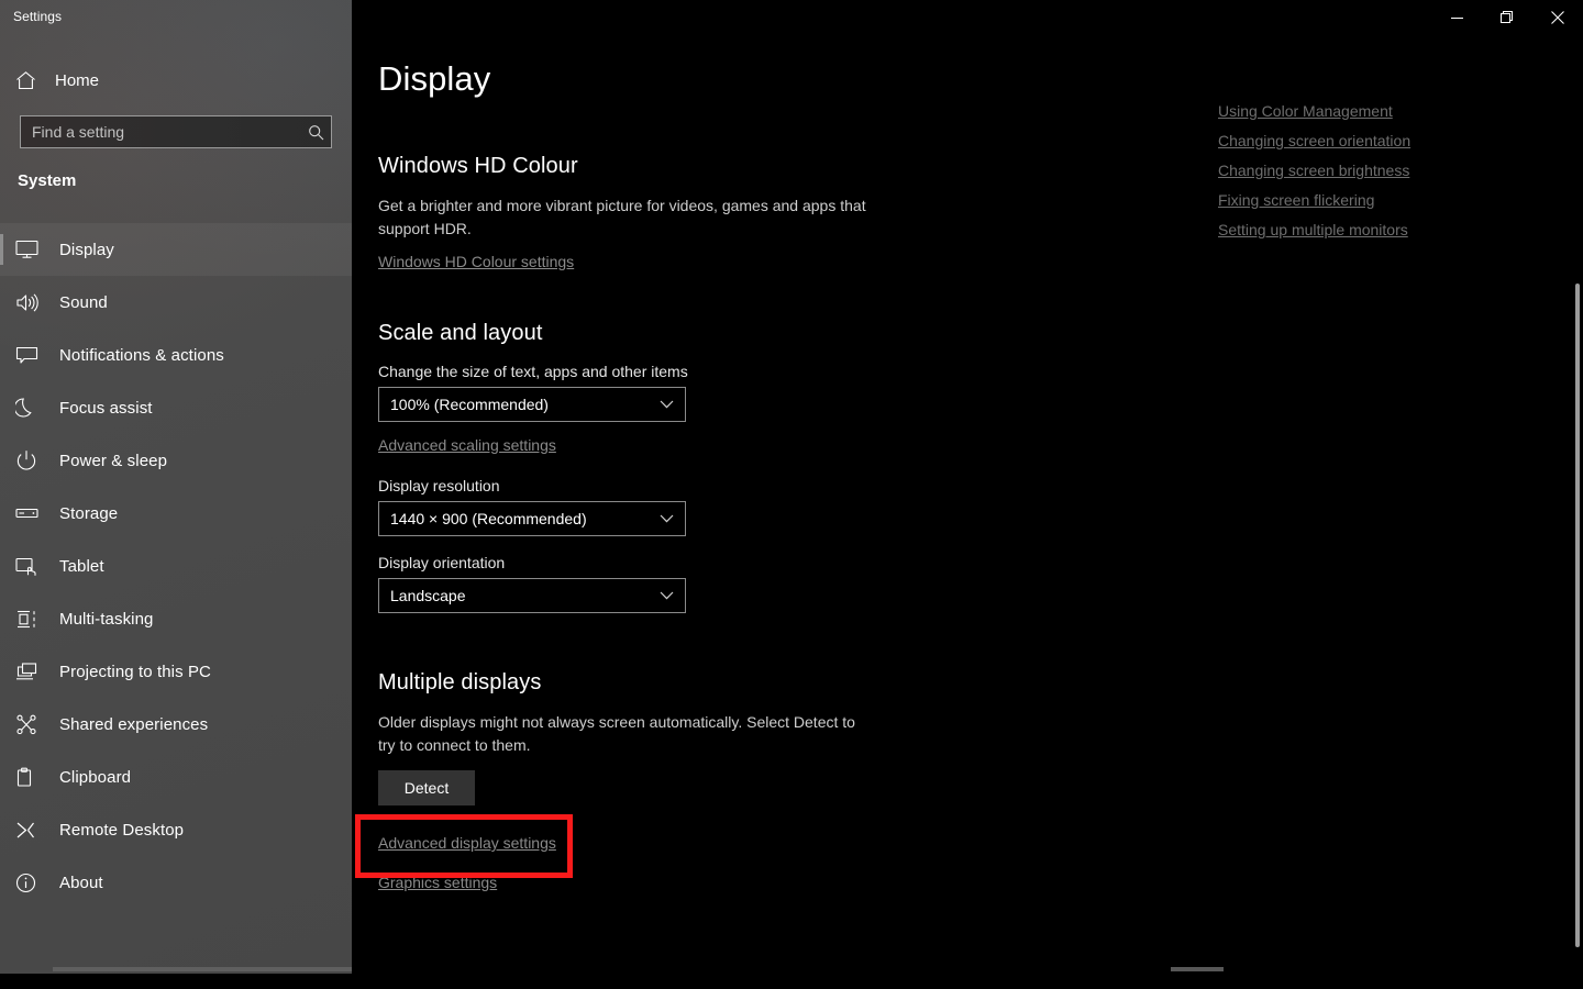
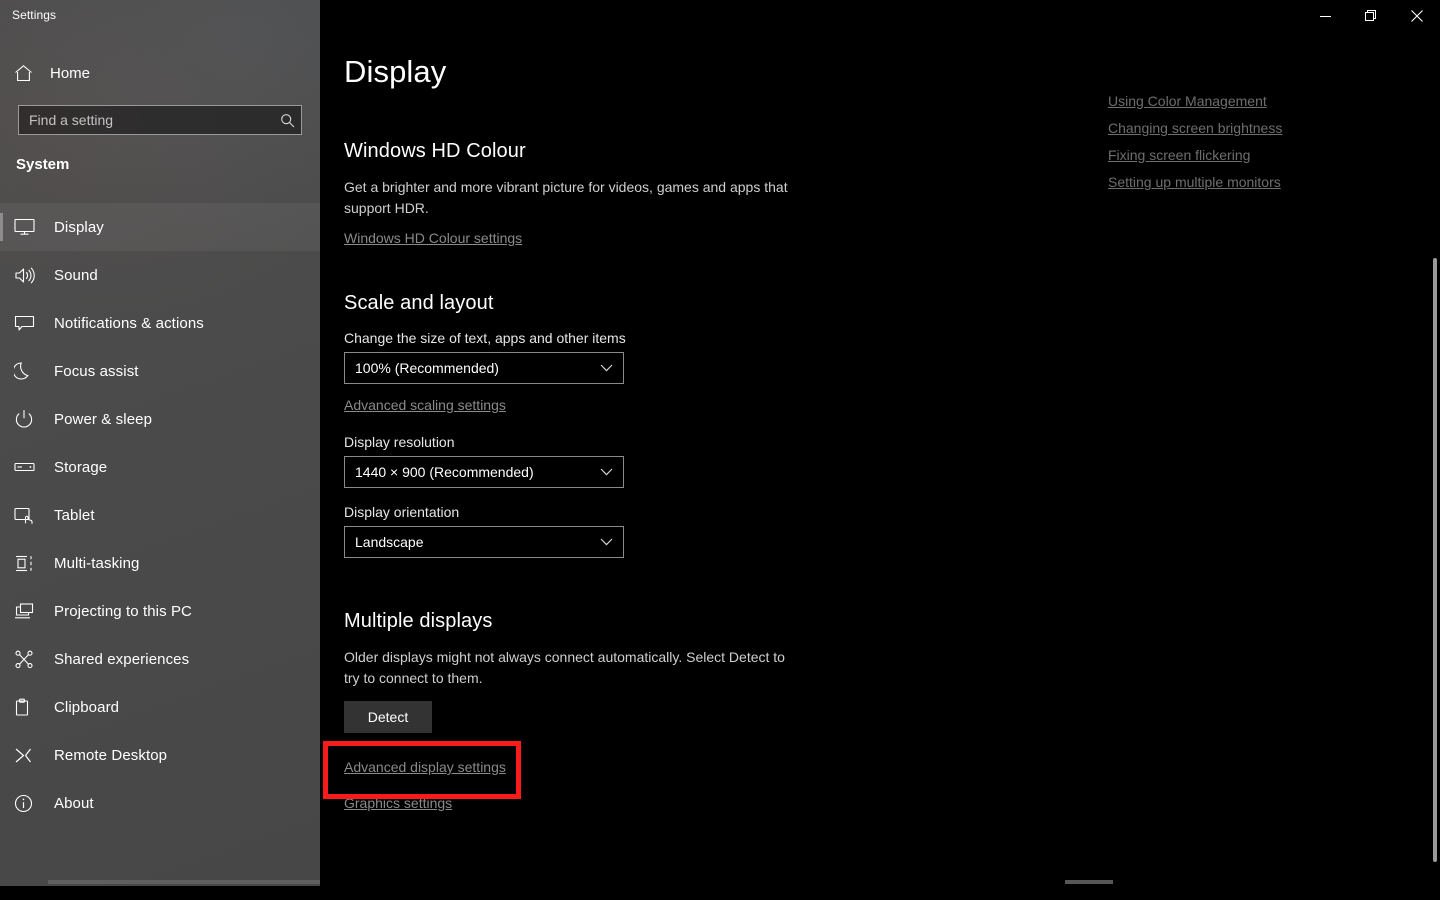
  Settings
  Home
  Find a setting
  System
  Display
  Sound
  Notifications & actions
  Focus assist
  Power & sleep
  Storage
  Tablet
  Multi-tasking
  Projecting to this PC
  Shared experiences
  Clipboard
  Remote Desktop
  About
  Display
  Windows HD Colour
  Get a brighter and more vibrant picture for videos, games and apps that support HDR.
  Windows HD Colour settings
  Scale and layout
  Change the size of text, apps and other items
  100% (Recommended)
  Advanced scaling settings
  Display resolution
  1440 × 900 (Recommended)
  Display orientation
  Landscape
  Multiple displays
- Older displays might not always screen automatically. Select Detect to try to connect to them.
+ Older displays might not always connect automatically. Select Detect to try to connect to them.
  Detect
  Advanced display settings
  Graphics settings
  Using Color Management
- Changing screen orientation
  Changing screen brightness
  Fixing screen flickering
  Setting up multiple monitors
